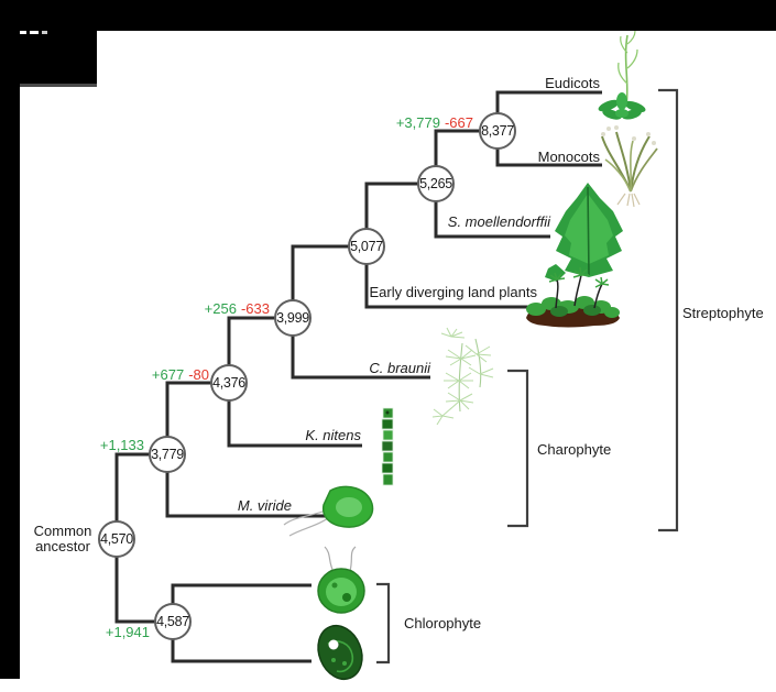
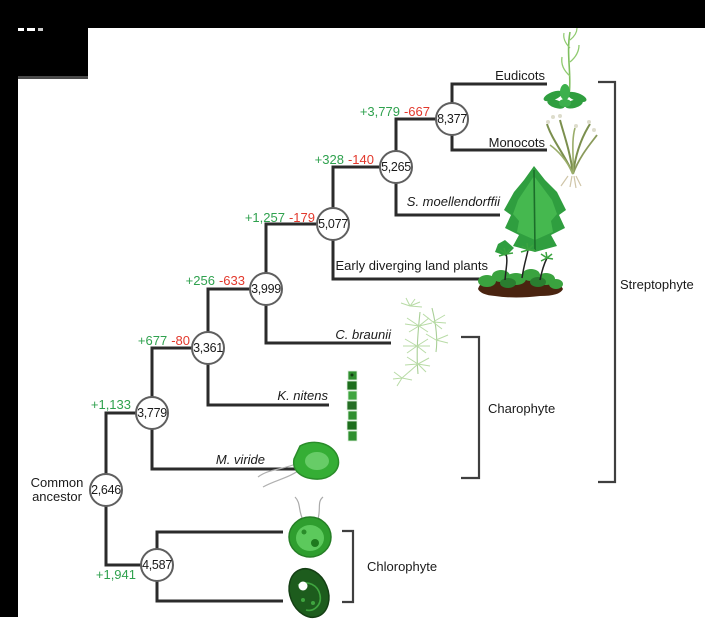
  8,377
  5,265
  5,077
  3,999
- 4,376
+ 3,361
  3,779
- 4,570
+ 2,646
  4,587
  +3,779 -667
+ +328 -140
+ +1,257 -179
  +256 -633
  +677 -80
  +1,133
  +1,941
  Eudicots
  Monocots
  S. moellendorffii
  Early diverging land plants
  C. braunii
  K. nitens
  M. viride
  Common ancestor
  Streptophyte
  Charophyte
  Chlorophyte
